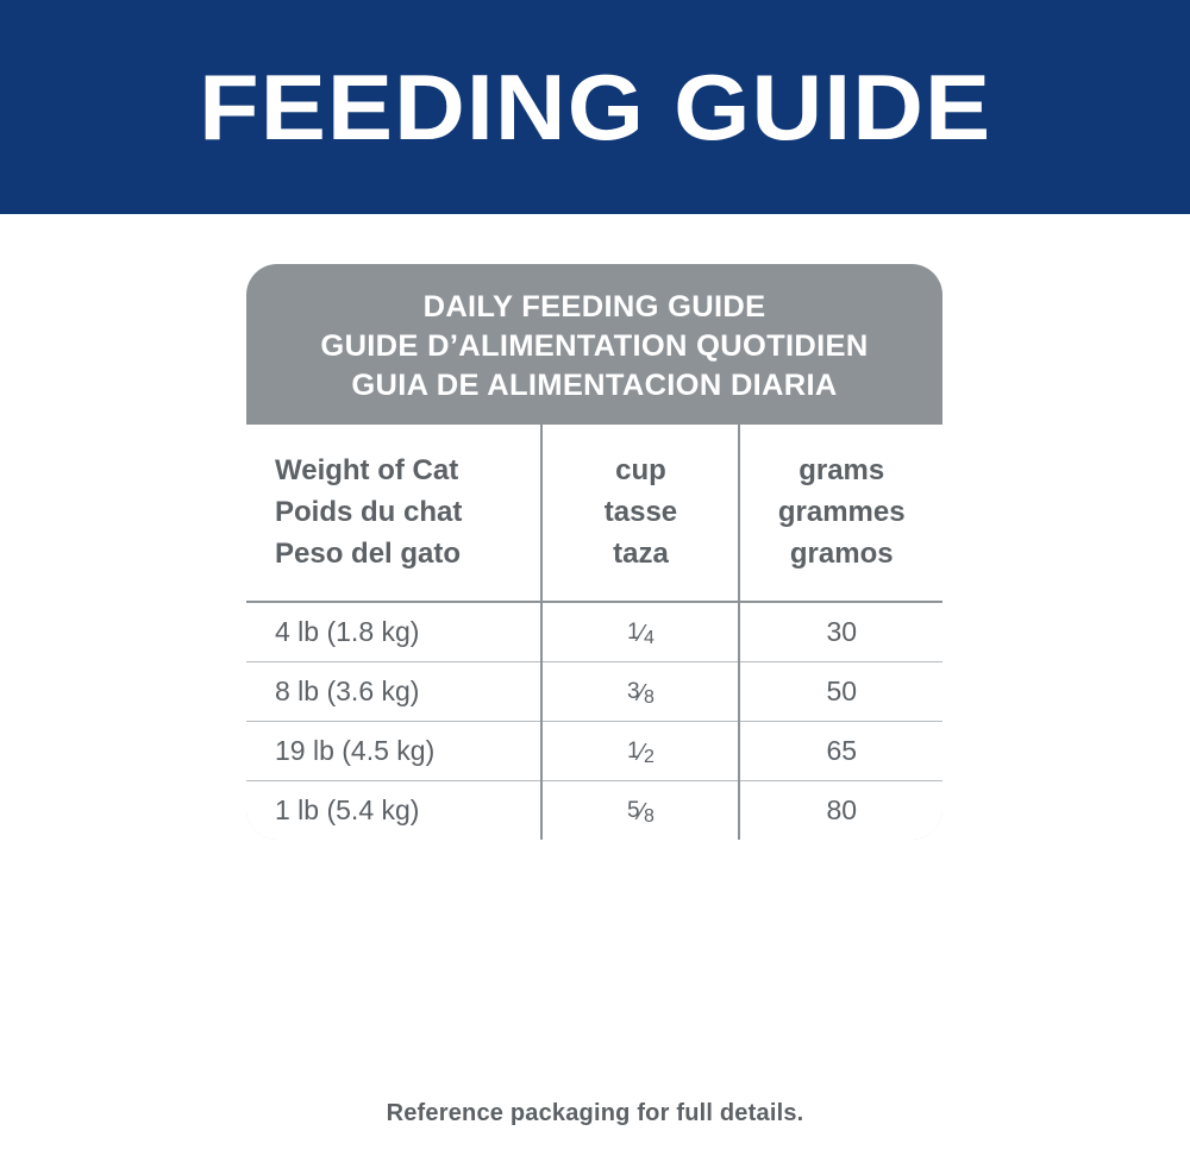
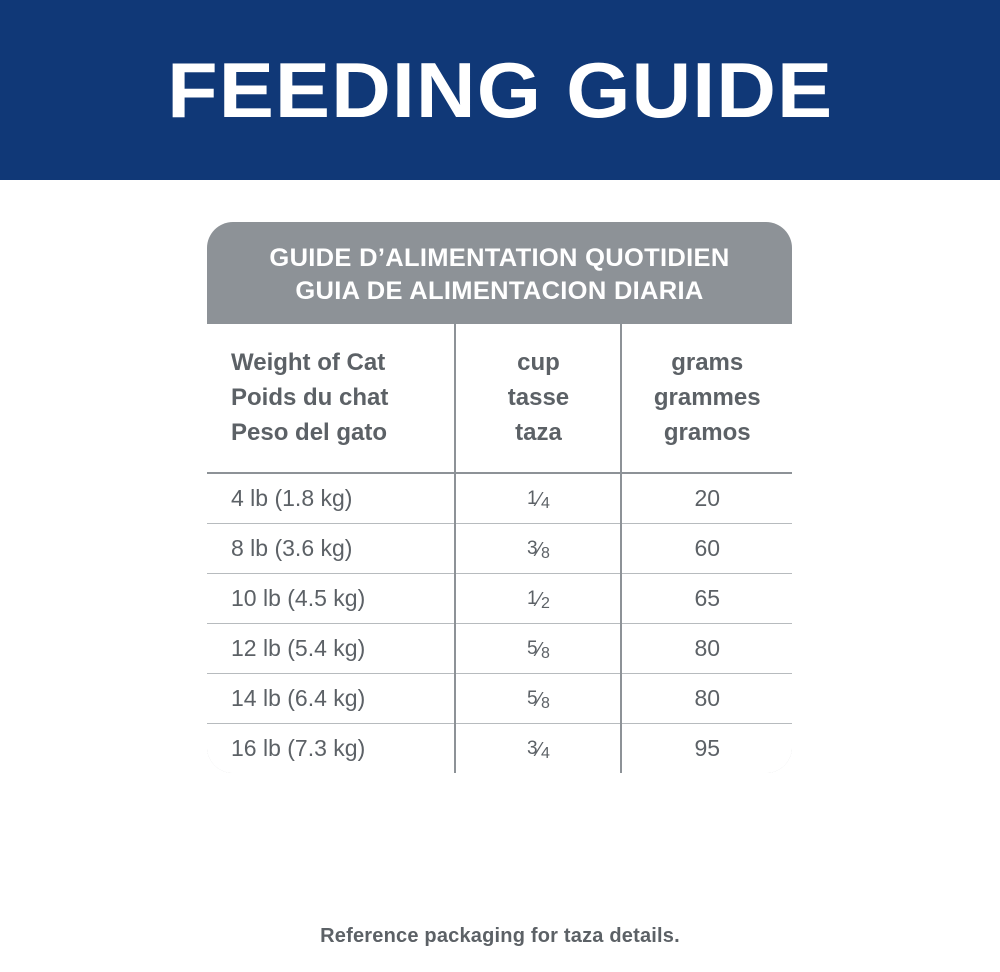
  FEEDING GUIDE
- DAILY FEEDING GUIDE
  GUIDE D’ALIMENTATION QUOTIDIEN
  GUIA DE ALIMENTACION DIARIA
  Weight of Cat Poids du chat Peso del gato	cup tasse taza	grams grammes gramos
- 4 lb (1.8 kg)	1⁄4	30
+ 4 lb (1.8 kg)	1⁄4	20
- 8 lb (3.6 kg)	3⁄8	50
+ 8 lb (3.6 kg)	3⁄8	60
- 19 lb (4.5 kg)	1⁄2	65
+ 10 lb (4.5 kg)	1⁄2	65
- 1 lb (5.4 kg)	5⁄8	80
+ 12 lb (5.4 kg)	5⁄8	80
+ 14 lb (6.4 kg)	5⁄8	80
+ 16 lb (7.3 kg)	3⁄4	95
- Reference packaging for full details.
+ Reference packaging for taza details.
